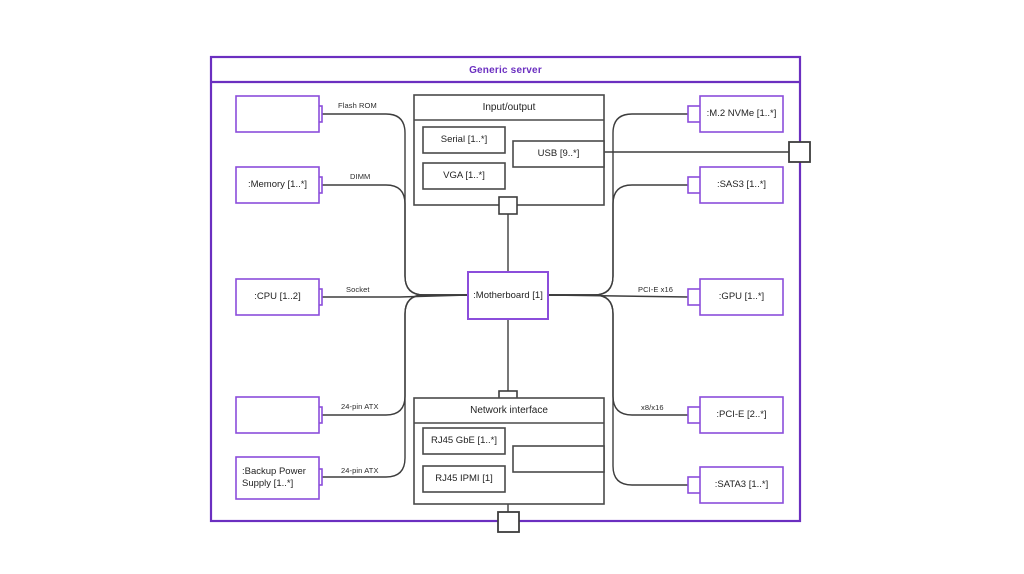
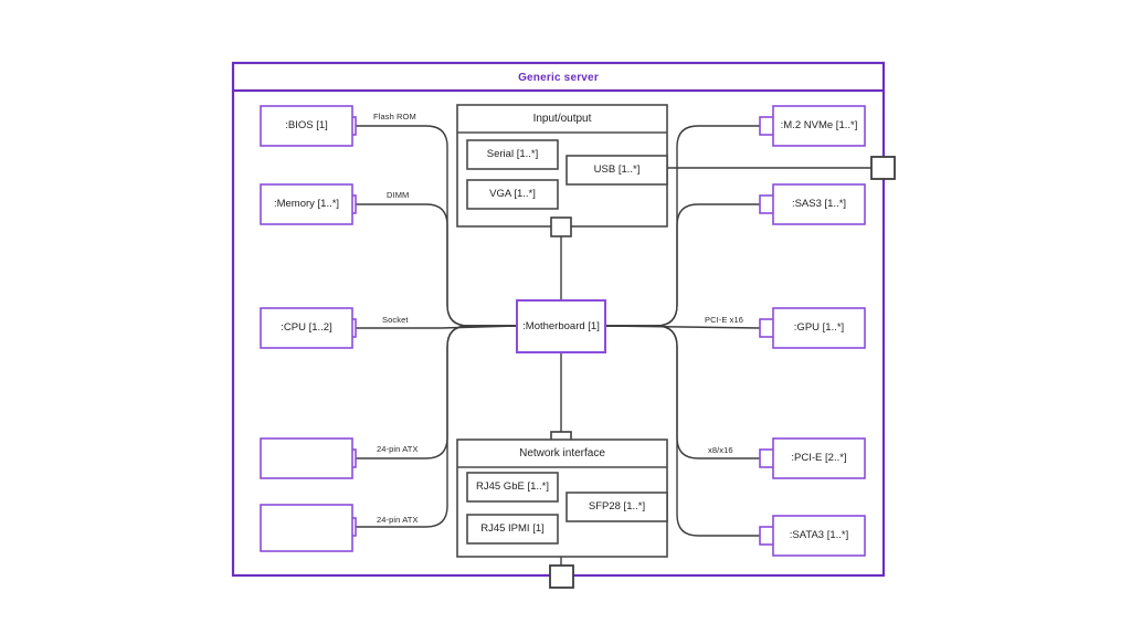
  Generic server
+ :BIOS [1]
  :Memory [1..*]
  :CPU [1..2]
- :Backup Power
- Supply [1..*]
  Flash ROM
  DIMM
  Socket
  24-pin ATX
  24-pin ATX
  :M.2 NVMe [1..*]
  :SAS3 [1..*]
  :GPU [1..*]
  :PCI-E [2..*]
  :SATA3 [1..*]
  PCI-E x16
  x8/x16
  :Motherboard [1]
  Input/output
  Serial [1..*]
  VGA [1..*]
- USB [9..*]
+ USB [1..*]
  Network interface
  RJ45 GbE [1..*]
  RJ45 IPMI [1]
+ SFP28 [1..*]
